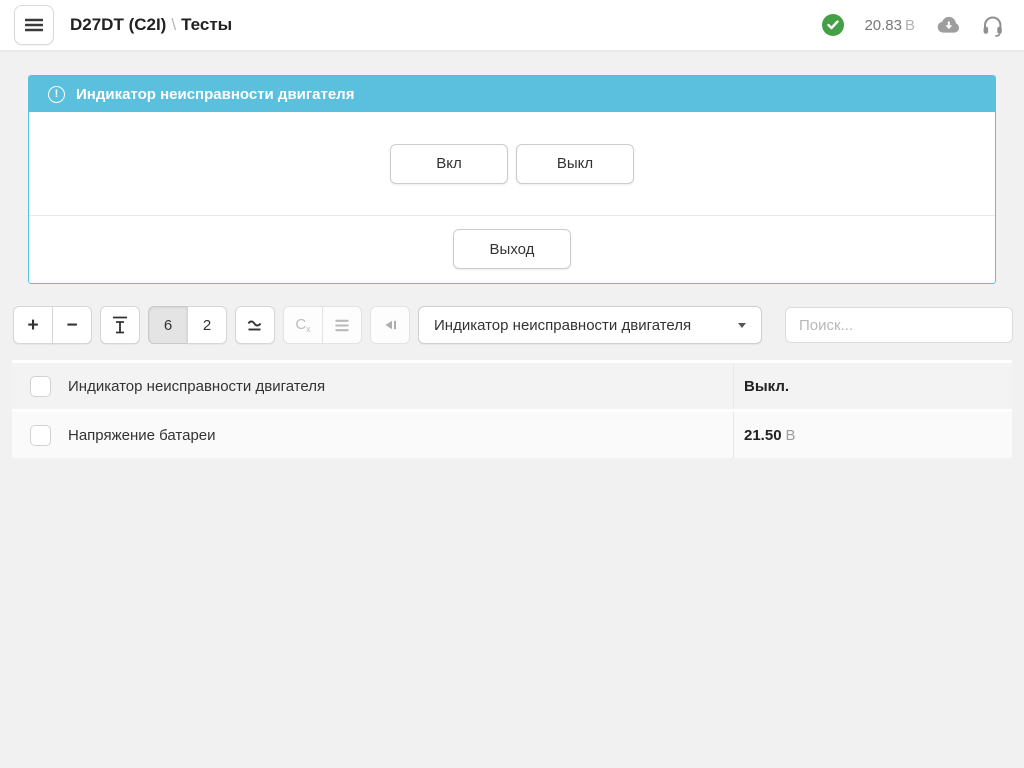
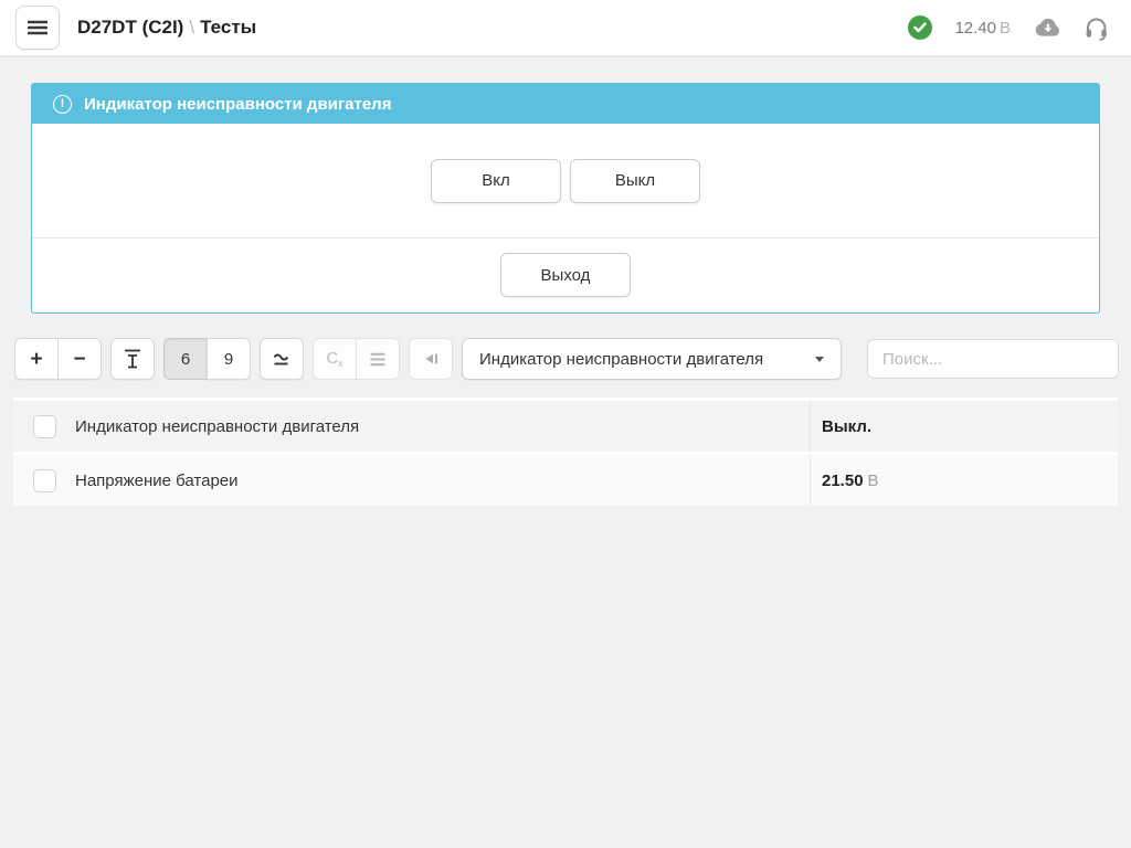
  D27DT (C2I) \ Тесты
- 20.83 В
+ 12.40 В
  !
  Индикатор неисправности двигателя
  Вкл
  Выкл
  Выход
  +
  −
  6
- 2
+ 9
  Cx
  Индикатор неисправности двигателя
  Поиск...
  Индикатор неисправности двигателя
  Выкл.
  Напряжение батареи
  21.50 В
